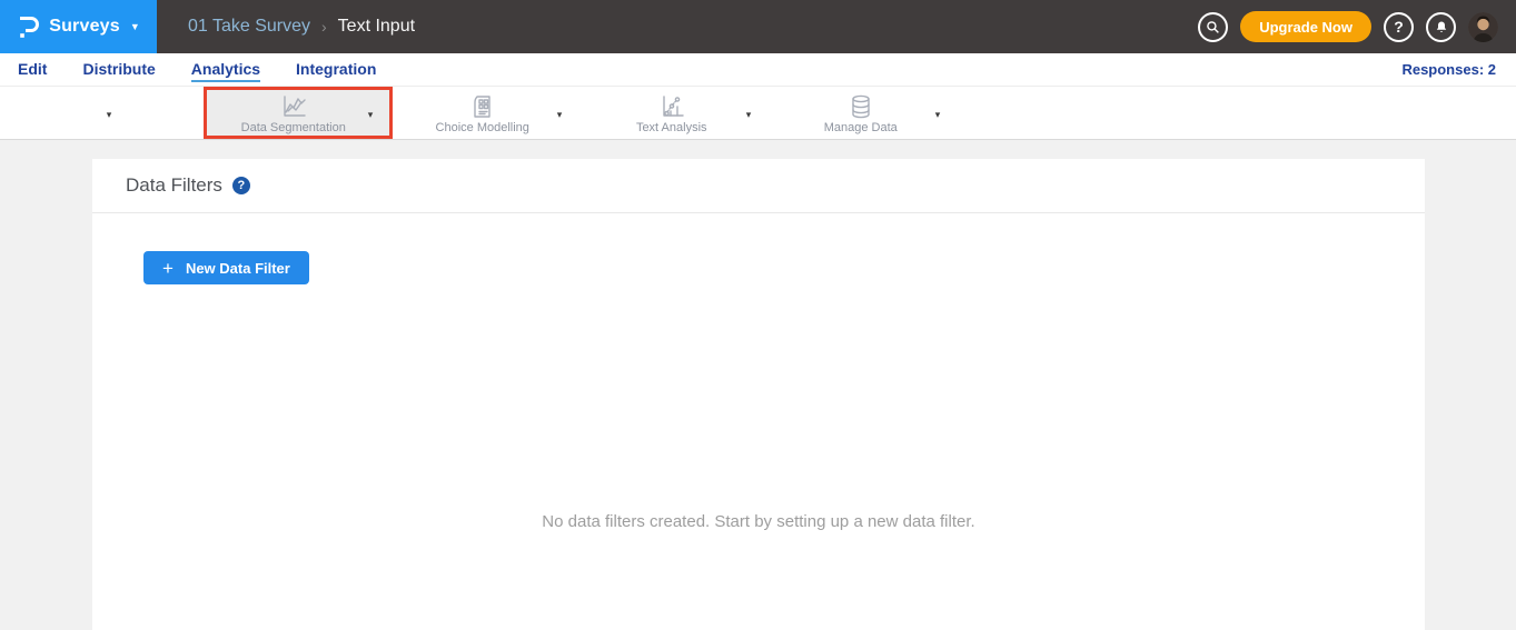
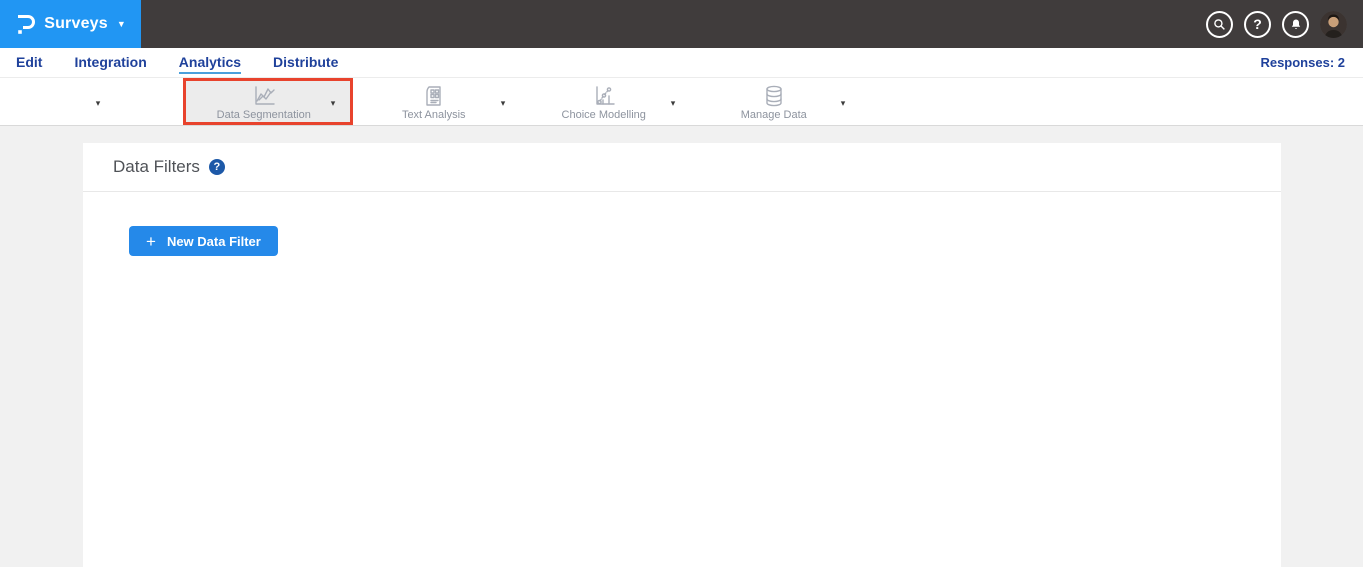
  Surveys
  ▼
- 01 Take Survey
- ›
- Text Input
- Upgrade Now
  ?
  Edit
- Distribute
+ Integration
  Analytics
- Integration
+ Distribute
  Responses: 2
  ▾
  Data Segmentation
  ▾
- Choice Modelling
+ Text Analysis
  ▾
- Text Analysis
+ Choice Modelling
  ▾
  Manage Data
  ▾
  Data Filters
  ?
  +
  New Data Filter
- No data filters created. Start by setting up a new data filter.
